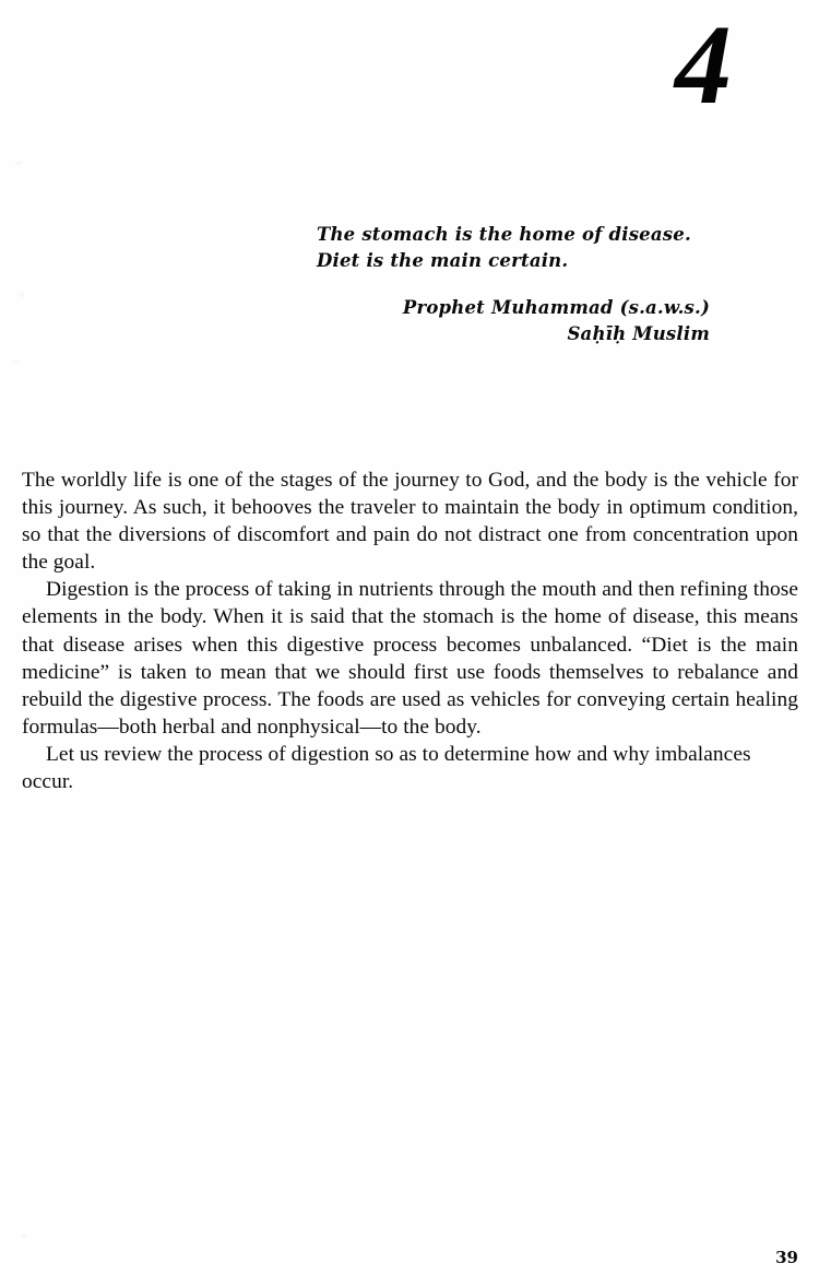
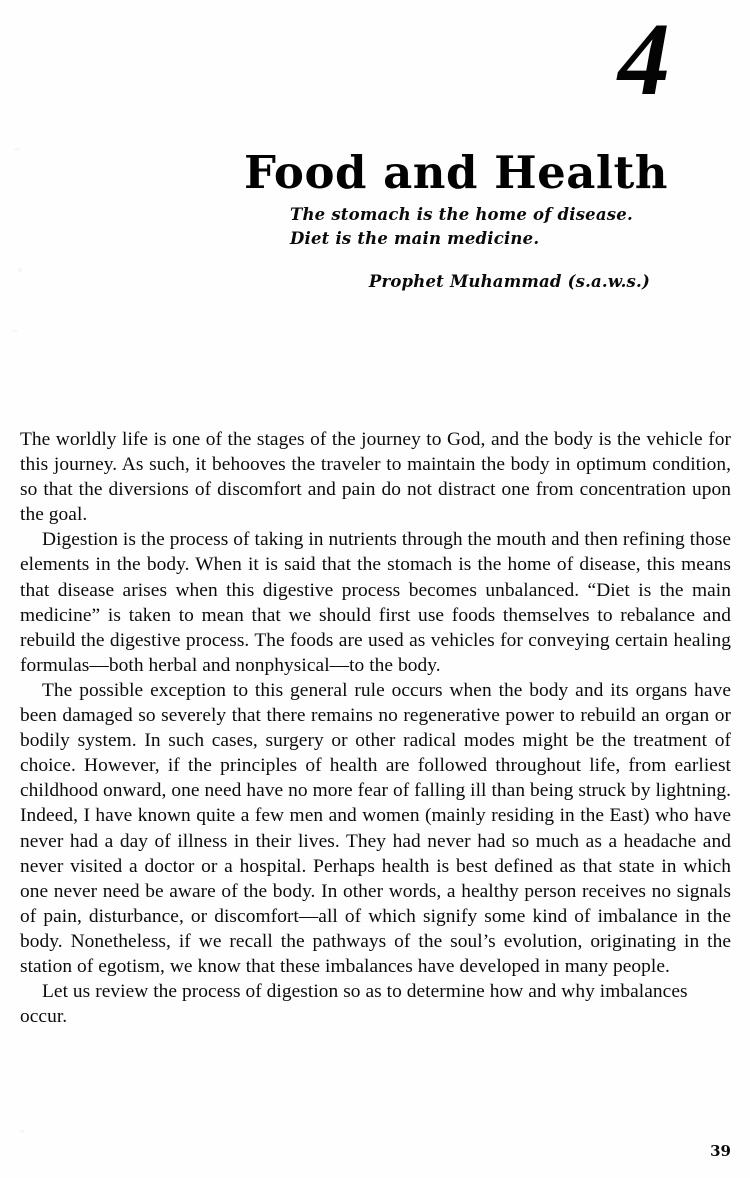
  4
+ Food and Health
  The stomach is the home of disease.
- Diet is the main certain.
+ Diet is the main medicine.
  Prophet Muhammad (s.a.w.s.)
- Saḥīḥ Muslim
  The worldly life is one of the stages of the journey to God, and the body is the vehicle for this journey. As such, it behooves the traveler to maintain the body in optimum condition, so that the diversions of discomfort and pain do not distract one from concentration upon the goal.
  Digestion is the process of taking in nutrients through the mouth and then refining those elements in the body. When it is said that the stomach is the home of disease, this means that disease arises when this digestive process becomes unbalanced. “Diet is the main medicine” is taken to mean that we should first use foods themselves to rebalance and rebuild the digestive process. The foods are used as vehicles for conveying certain healing formulas—both herbal and nonphysical—to the body.
+ The possible exception to this general rule occurs when the body and its organs have been damaged so severely that there remains no regenerative power to rebuild an organ or bodily system. In such cases, surgery or other radical modes might be the treatment of choice. However, if the principles of health are followed throughout life, from earliest childhood onward, one need have no more fear of falling ill than being struck by lightning. Indeed, I have known quite a few men and women (mainly residing in the East) who have never had a day of illness in their lives. They had never had so much as a headache and never visited a doctor or a hospital. Perhaps health is best defined as that state in which one never need be aware of the body. In other words, a healthy person receives no signals of pain, disturbance, or discomfort—all of which signify some kind of imbalance in the body. Nonetheless, if we recall the pathways of the soul’s evolution, originating in the station of egotism, we know that these imbalances have developed in many people.
  Let us review the process of digestion so as to determine how and why imbalances occur.
  39
